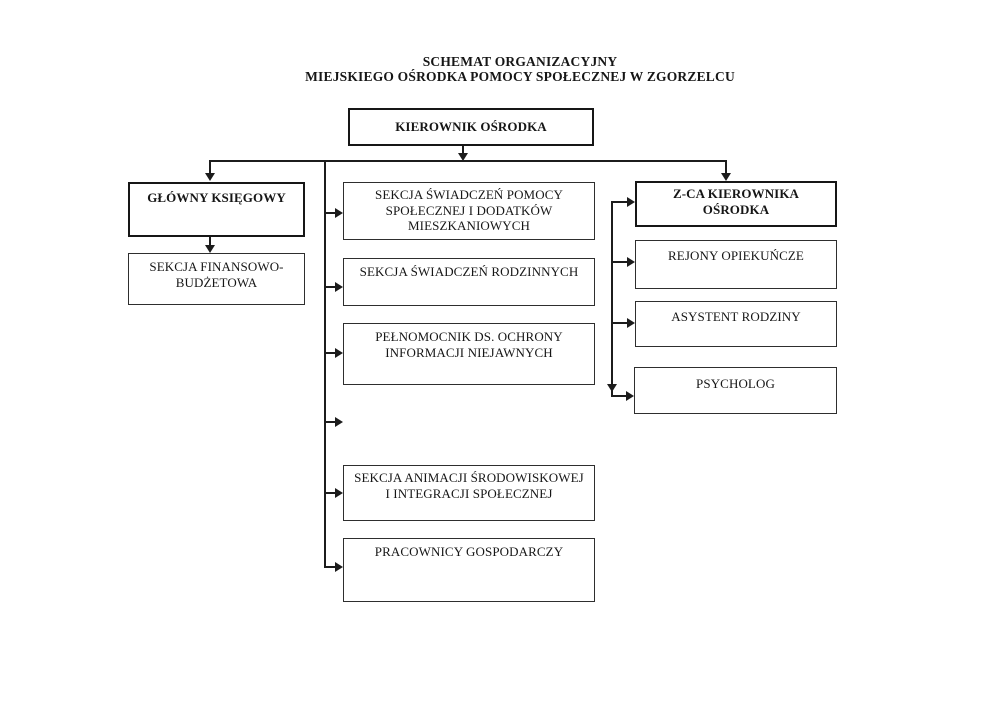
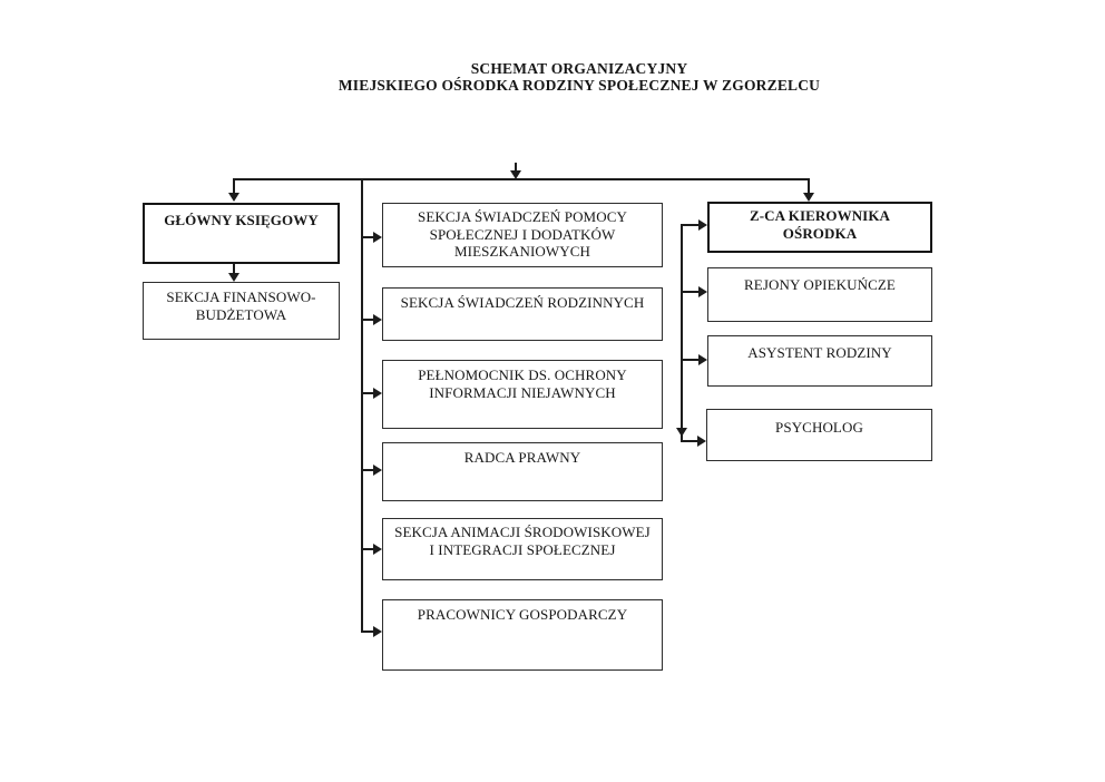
  SCHEMAT ORGANIZACYJNY
- MIEJSKIEGO OŚRODKA POMOCY SPOŁECZNEJ W ZGORZELCU
+ MIEJSKIEGO OŚRODKA RODZINY SPOŁECZNEJ W ZGORZELCU
- KIEROWNIK OŚRODKA
  GŁÓWNY KSIĘGOWY
  SEKCJA FINANSOWO-
  BUDŻETOWA
  SEKCJA ŚWIADCZEŃ POMOCY
  SPOŁECZNEJ I DODATKÓW
  MIESZKANIOWYCH
  SEKCJA ŚWIADCZEŃ RODZINNYCH
  PEŁNOMOCNIK DS. OCHRONY
  INFORMACJI NIEJAWNYCH
+ RADCA PRAWNY
  SEKCJA ANIMACJI ŚRODOWISKOWEJ
  I INTEGRACJI SPOŁECZNEJ
  PRACOWNICY GOSPODARCZY
  Z-CA KIEROWNIKA
  OŚRODKA
  REJONY OPIEKUŃCZE
  ASYSTENT RODZINY
  PSYCHOLOG
